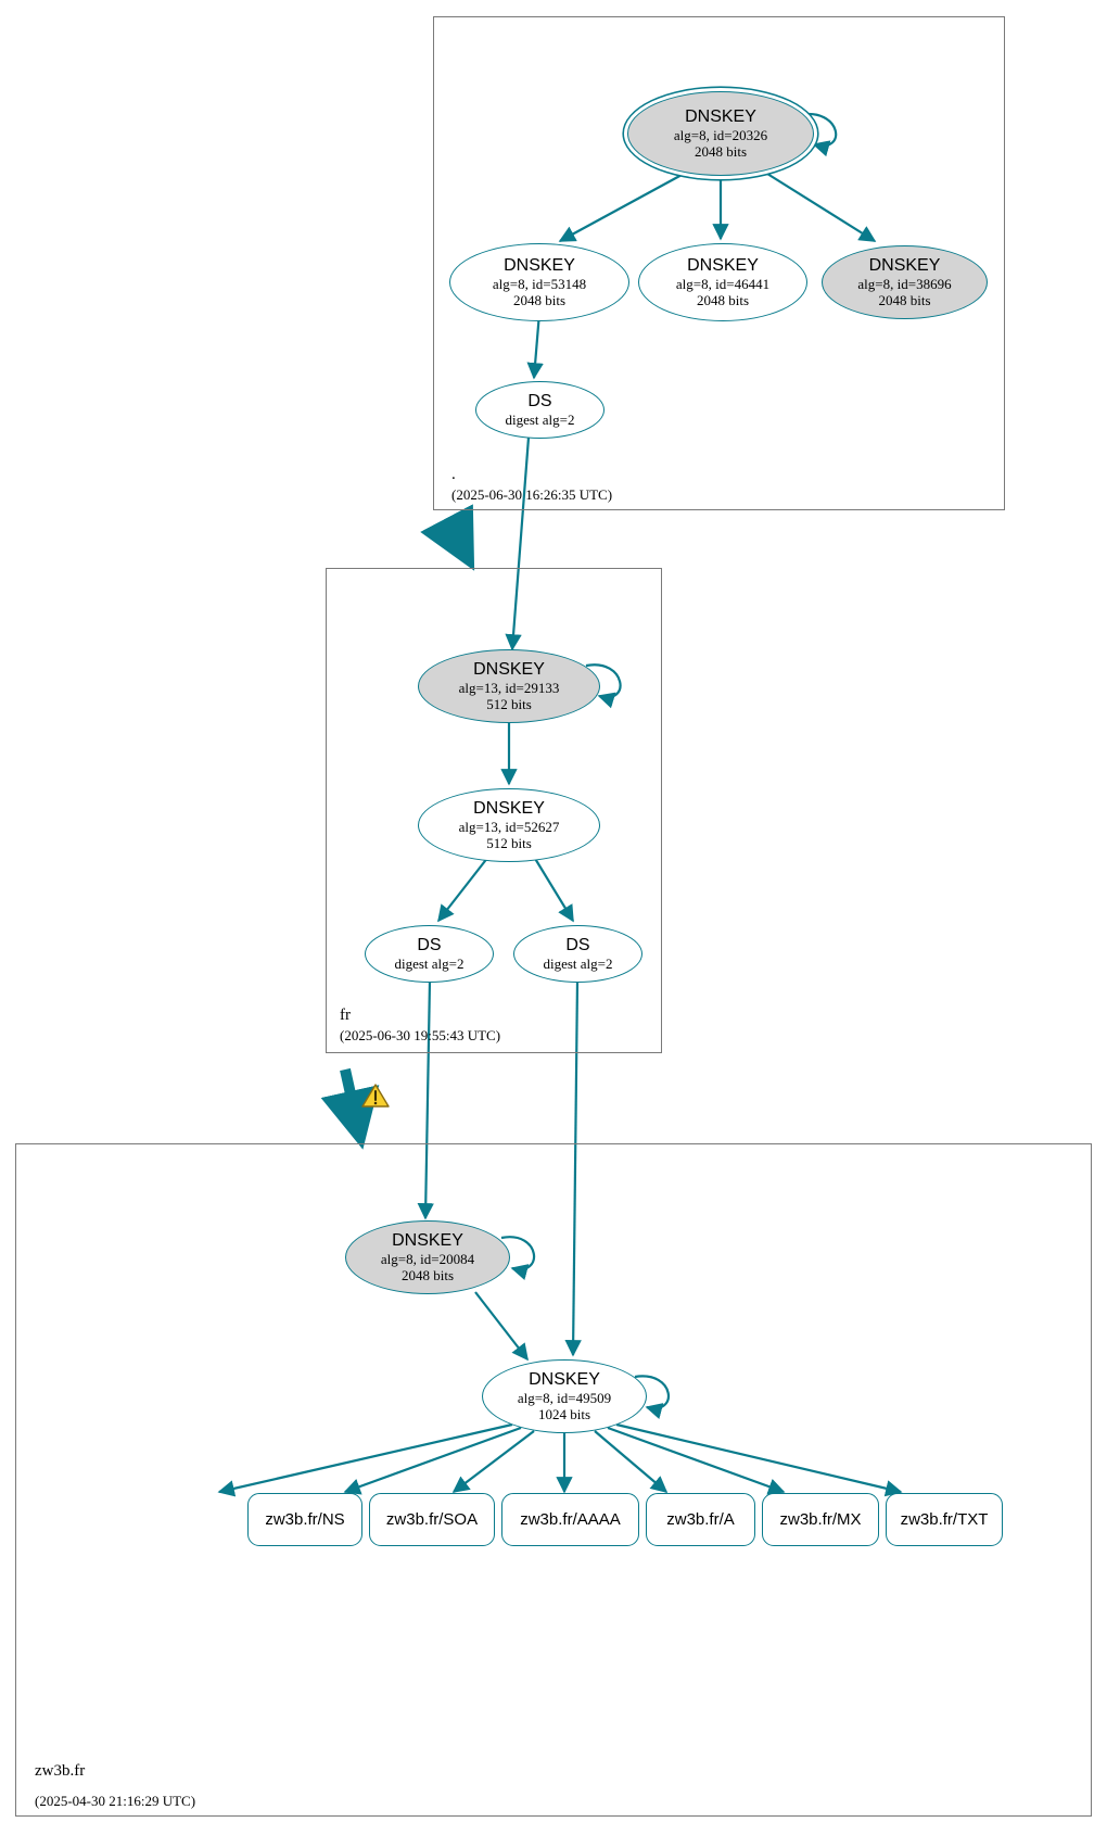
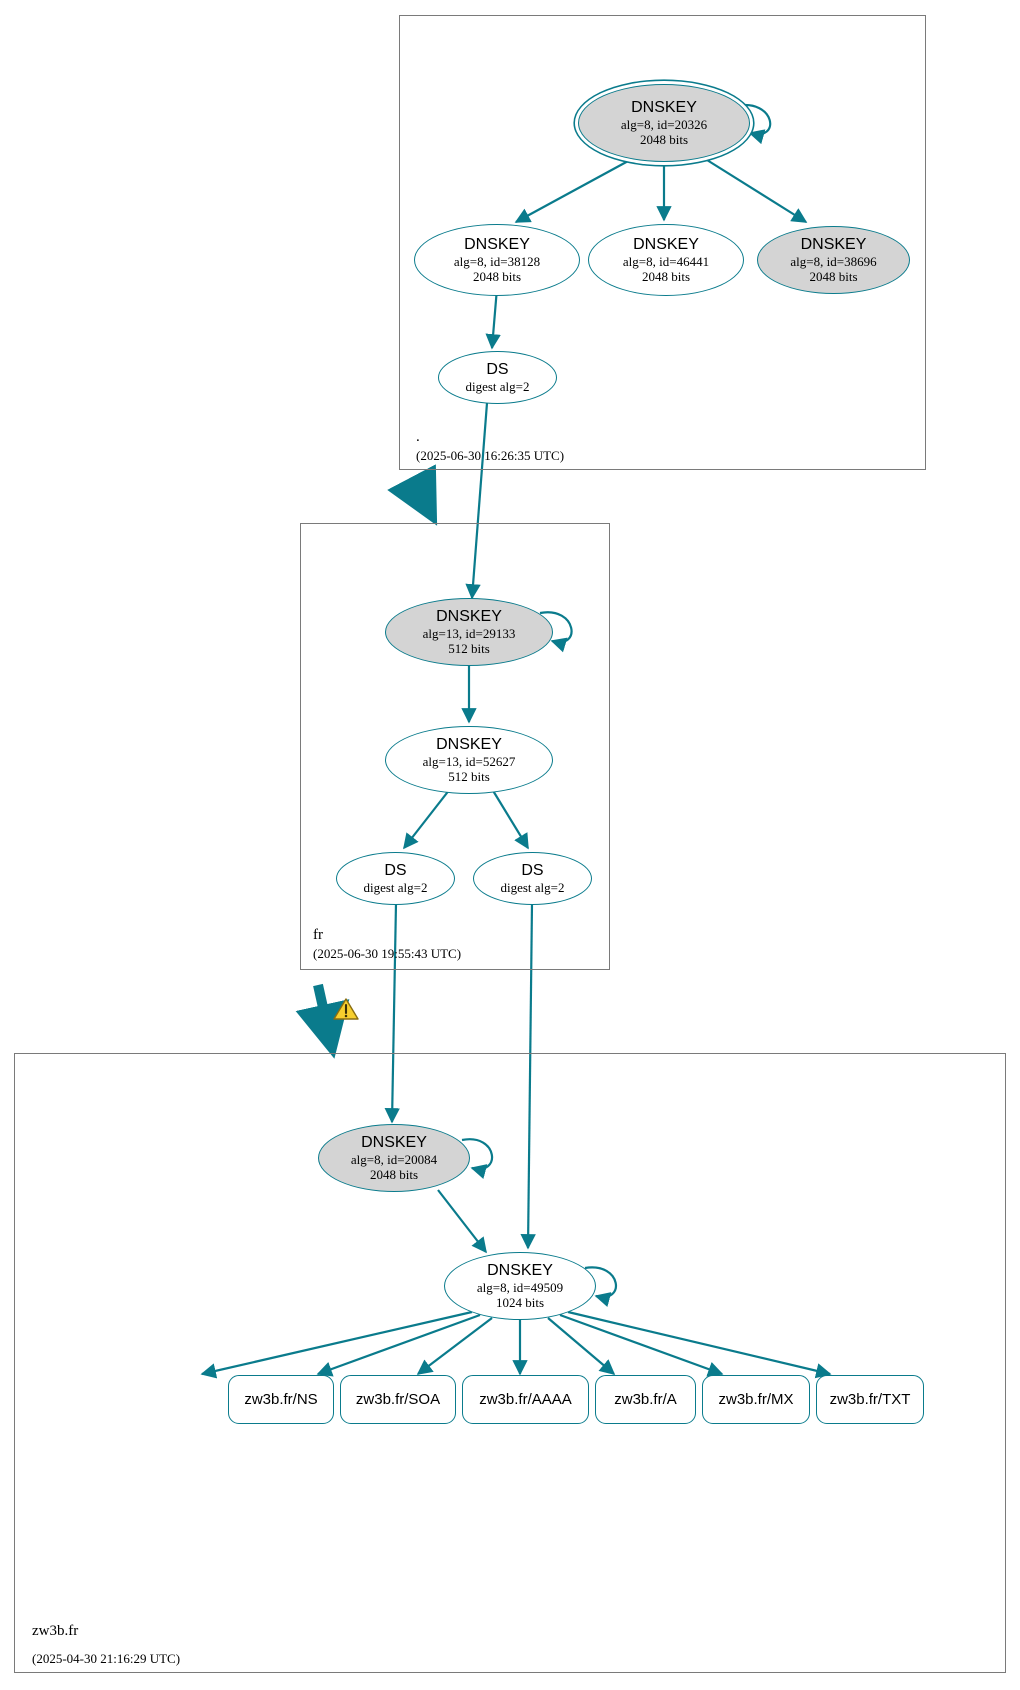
  .
  (2025-06-30 16:26:35 UTC)
  DNSKEY
  alg=8, id=20326
  2048 bits
  DNSKEY
- alg=8, id=53148
+ alg=8, id=38128
  2048 bits
  DNSKEY
  alg=8, id=46441
  2048 bits
  DNSKEY
  alg=8, id=38696
  2048 bits
  DS
  digest alg=2
  fr
  (2025-06-30 19:55:43 UTC)
  DNSKEY
  alg=13, id=29133
  512 bits
  DNSKEY
  alg=13, id=52627
  512 bits
  DS
  digest alg=2
  DS
  digest alg=2
  zw3b.fr
  (2025-04-30 21:16:29 UTC)
  DNSKEY
  alg=8, id=20084
  2048 bits
  DNSKEY
  alg=8, id=49509
  1024 bits
  zw3b.fr/NS
  zw3b.fr/SOA
  zw3b.fr/AAAA
  zw3b.fr/A
  zw3b.fr/MX
  zw3b.fr/TXT
